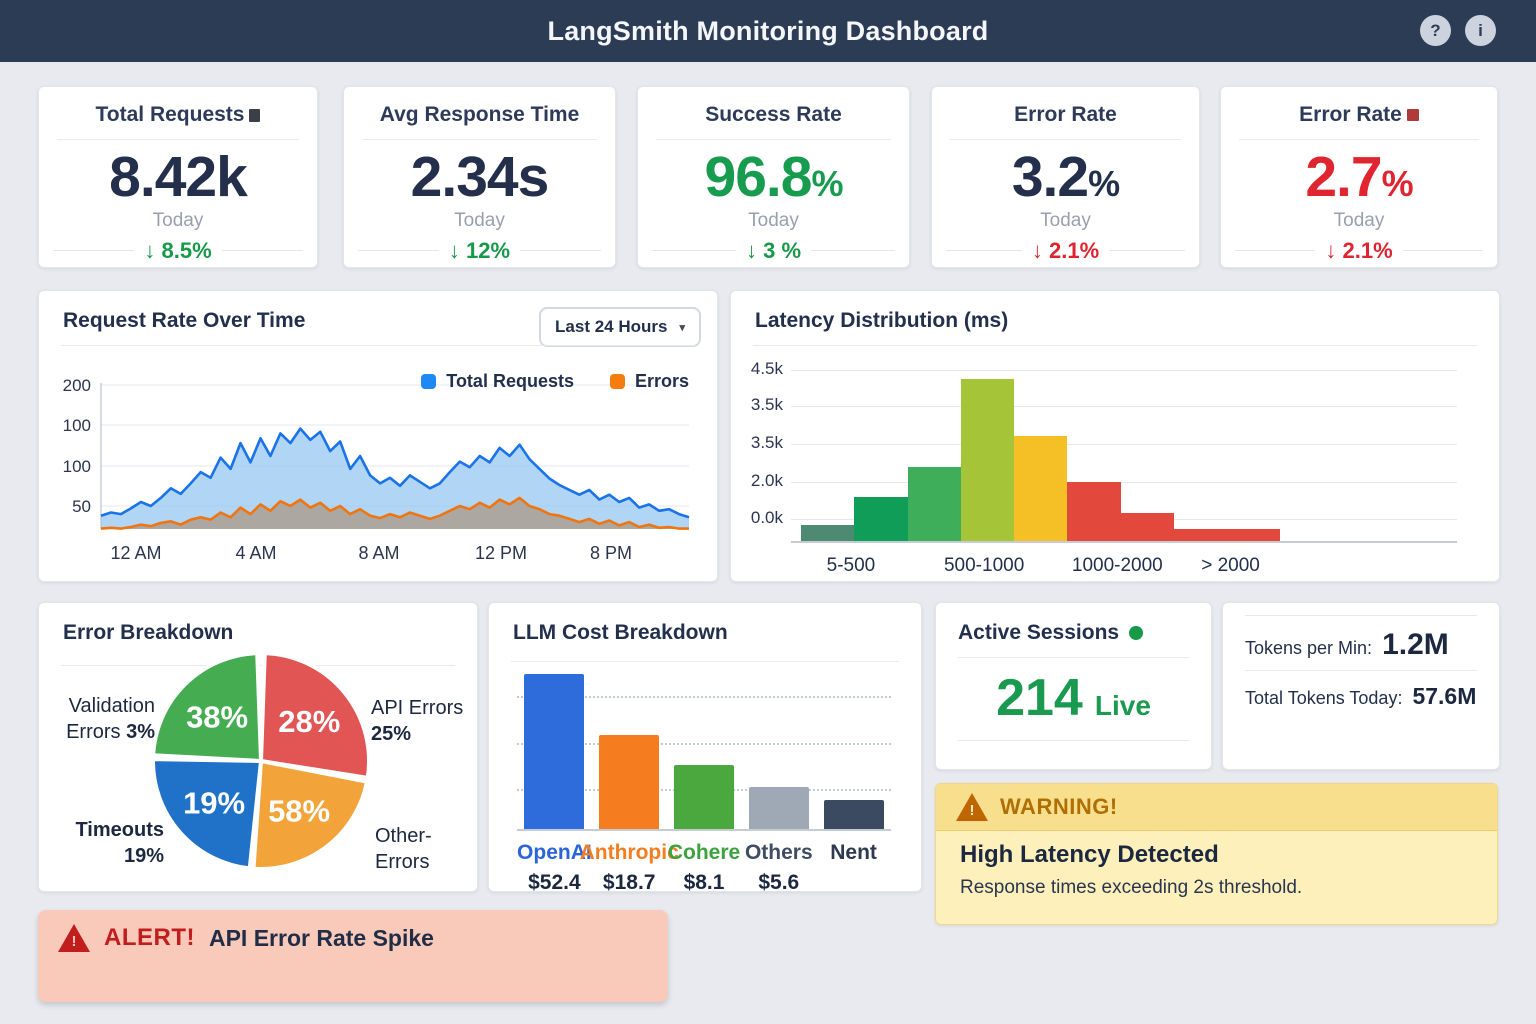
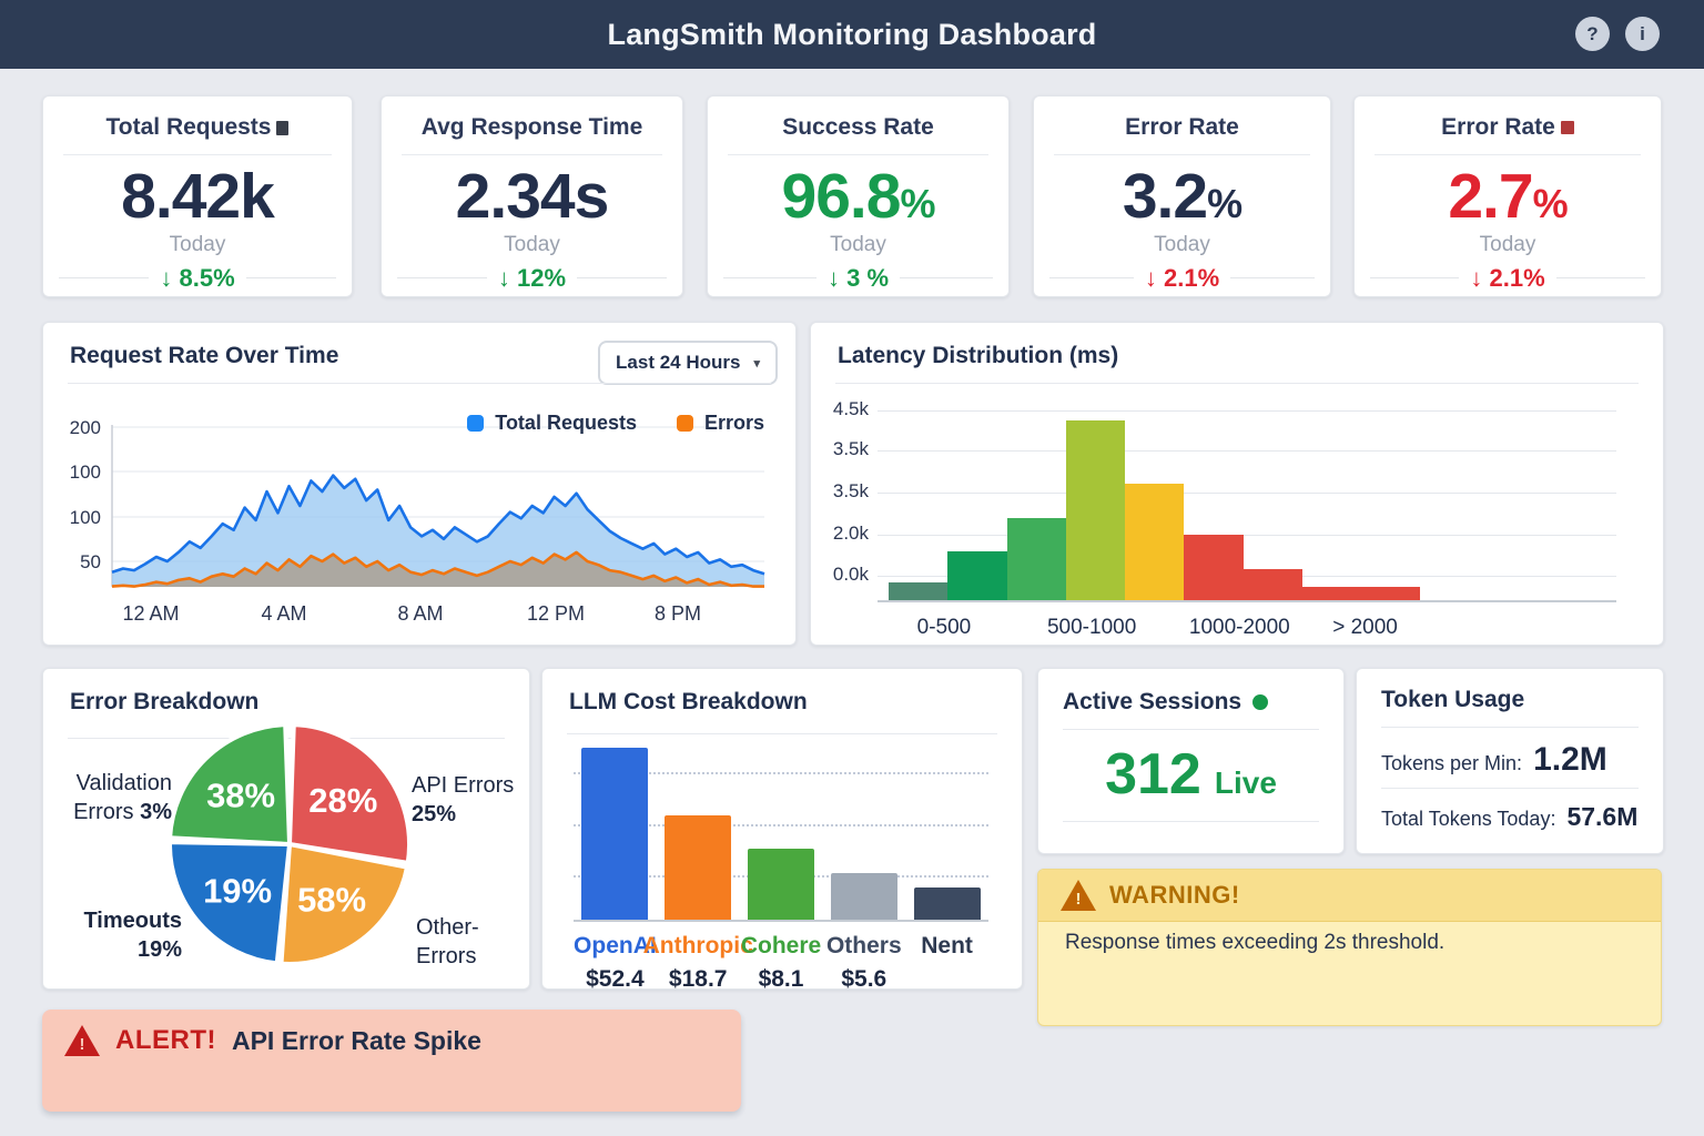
  LangSmith Monitoring Dashboard
  ?
  i
  Total Requests
  8.42k
  Today
  ↓ 8.5%
  Avg Response Time
  2.34s
  Today
  ↓ 12%
  Success Rate
  96.8%
  Today
  ↓ 3 %
  Error Rate
  3.2%
  Today
  ↓ 2.1%
  Error Rate
  2.7%
  Today
  ↓ 2.1%
  Request Rate Over Time
  Last 24 Hours
  ▾
  Total Requests
  Errors
  200
  100
  100
  50
  12 AM
  4 AM
  8 AM
  12 PM
  8 PM
  Latency Distribution (ms)
  4.5k
  3.5k
  3.5k
  2.0k
  0.0k
- 5-500
+ 0-500
  500-1000
  1000-2000
  > 2000
  Error Breakdown
  28%
  58%
  19%
  38%
  Validation Errors 3%
  API Errors
  25%
  Timeouts 19%
  Other-Errors
  LLM Cost Breakdown
  OpenAI
  $52.4
  Anthropic
  $18.7
  Cohere
  $8.1
  Others
  $5.6
  Nent
  Active Sessions
- 214 Live
+ 312 Live
+ Token Usage
  Tokens per Min:
  1.2M
  Total Tokens Today:
  57.6M
  !
  WARNING!
- High Latency Detected
  Response times exceeding 2s threshold.
  !
  ALERT!
  API Error Rate Spike
